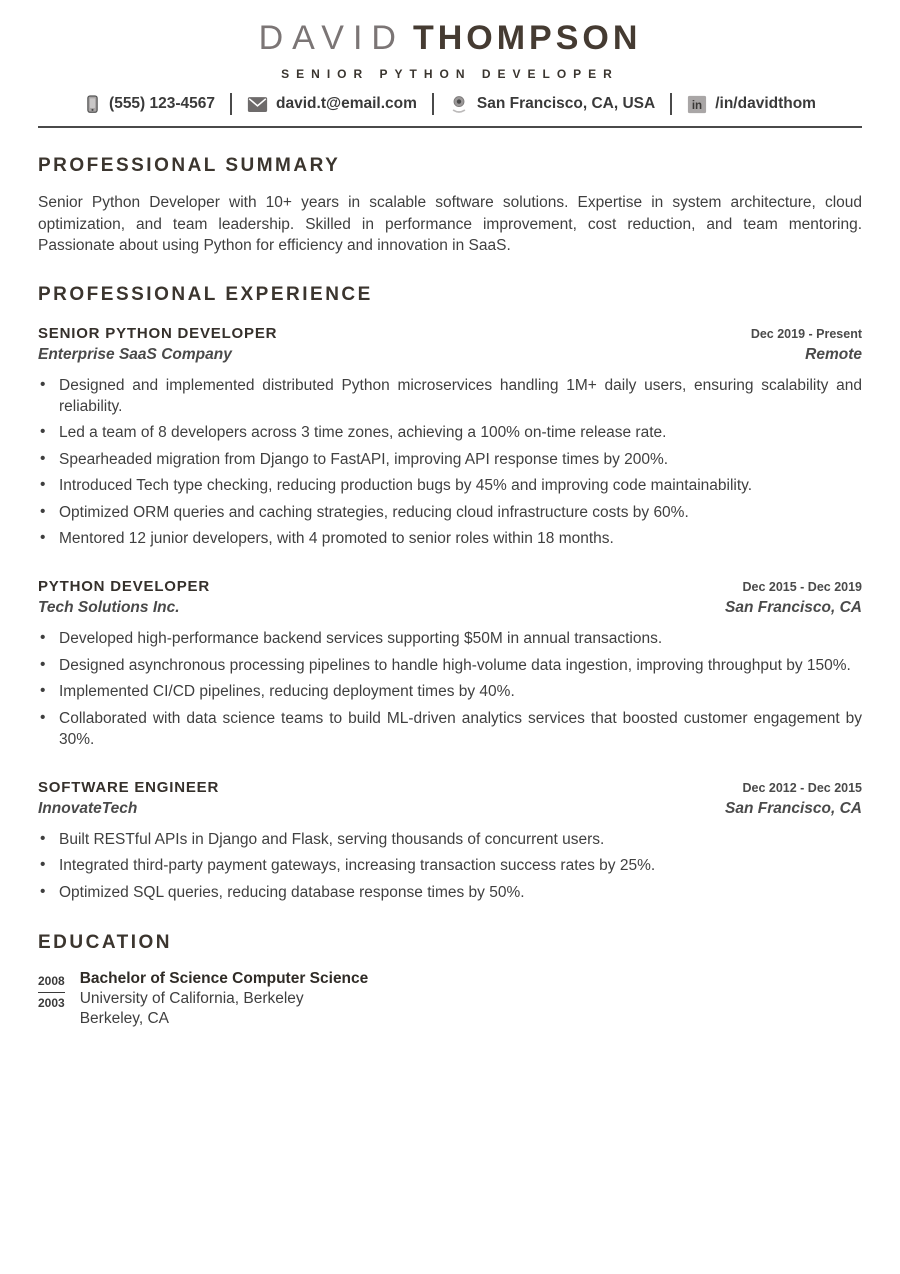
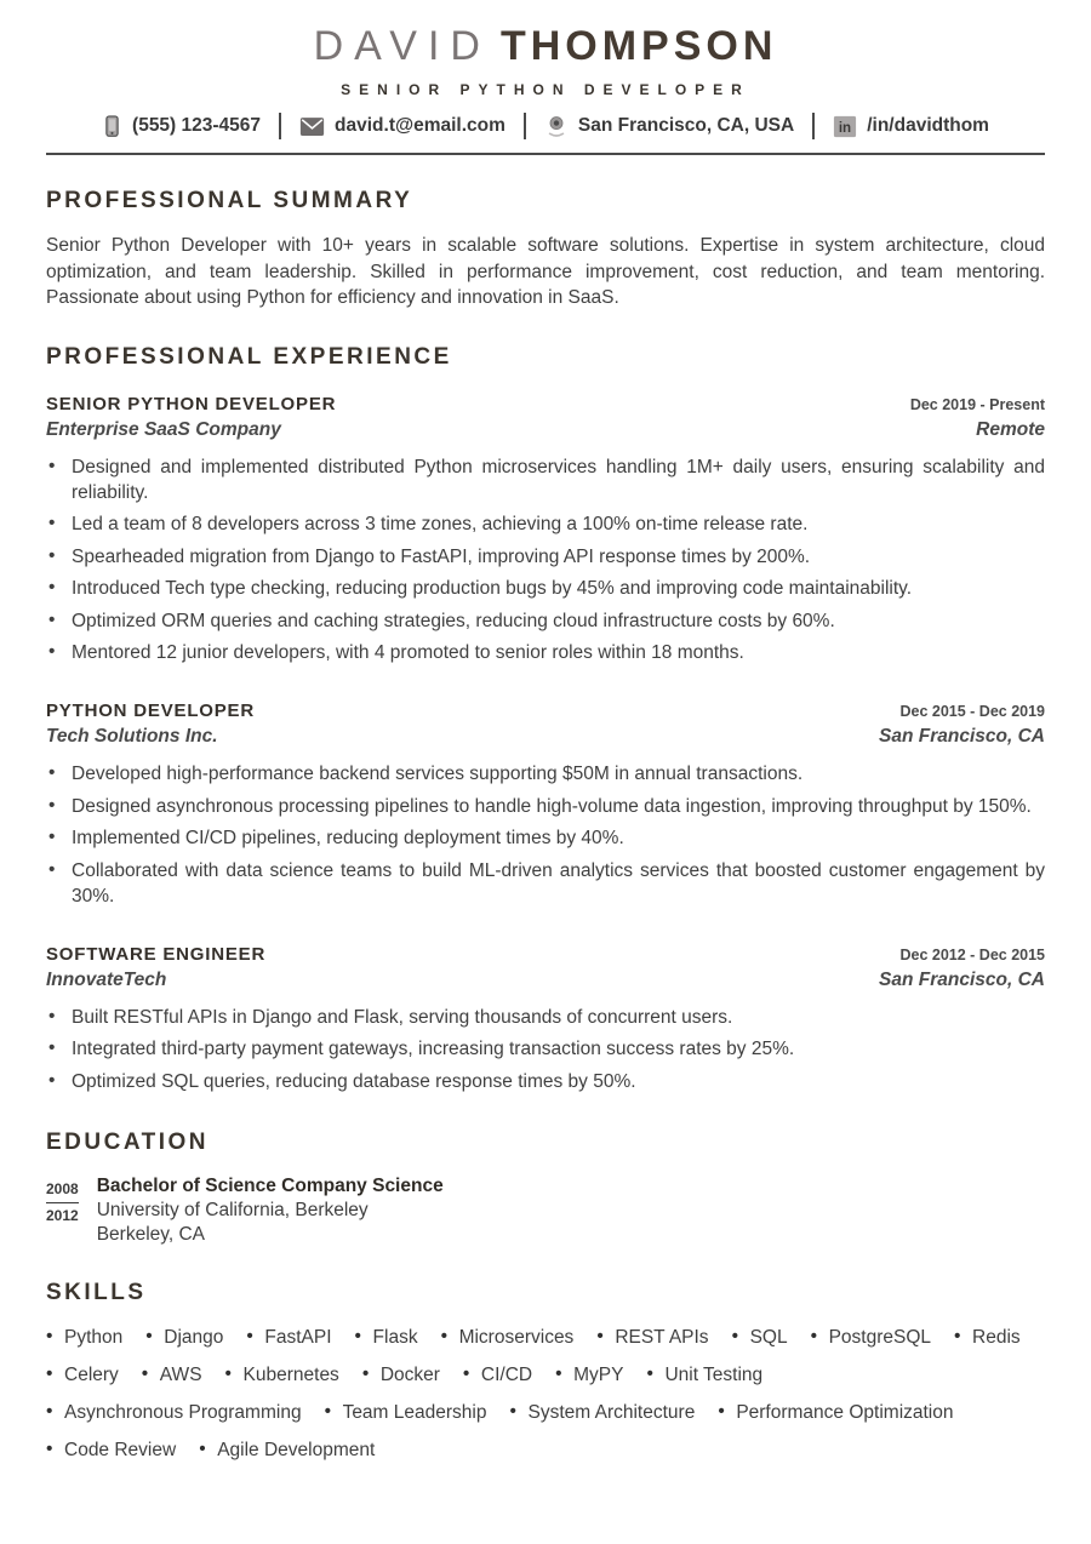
  DAVID THOMPSON
  SENIOR PYTHON DEVELOPER
  (555) 123-4567
  david.t@email.com
  San Francisco, CA, USA
  in
  /in/davidthom
  PROFESSIONAL SUMMARY
  Senior Python Developer with 10+ years in scalable software solutions. Expertise in system architecture, cloud optimization, and team leadership. Skilled in performance improvement, cost reduction, and team mentoring. Passionate about using Python for efficiency and innovation in SaaS.
  PROFESSIONAL EXPERIENCE
  SENIOR PYTHON DEVELOPER
  Dec 2019 - Present
  Enterprise SaaS Company
  Remote
  Designed and implemented distributed Python microservices handling 1M+ daily users, ensuring scalability and reliability.
  Led a team of 8 developers across 3 time zones, achieving a 100% on-time release rate.
  Spearheaded migration from Django to FastAPI, improving API response times by 200%.
  Introduced Tech type checking, reducing production bugs by 45% and improving code maintainability.
  Optimized ORM queries and caching strategies, reducing cloud infrastructure costs by 60%.
  Mentored 12 junior developers, with 4 promoted to senior roles within 18 months.
  PYTHON DEVELOPER
  Dec 2015 - Dec 2019
  Tech Solutions Inc.
  San Francisco, CA
  Developed high-performance backend services supporting $50M in annual transactions.
  Designed asynchronous processing pipelines to handle high-volume data ingestion, improving throughput by 150%.
  Implemented CI/CD pipelines, reducing deployment times by 40%.
  Collaborated with data science teams to build ML-driven analytics services that boosted customer engagement by 30%.
  SOFTWARE ENGINEER
  Dec 2012 - Dec 2015
  InnovateTech
  San Francisco, CA
  Built RESTful APIs in Django and Flask, serving thousands of concurrent users.
  Integrated third-party payment gateways, increasing transaction success rates by 25%.
  Optimized SQL queries, reducing database response times by 50%.
  EDUCATION
  2008
- 2003
+ 2012
- Bachelor of Science Computer Science
+ Bachelor of Science Company Science
  University of California, Berkeley
  Berkeley, CA
+ SKILLS
+ Python
+ Django
+ FastAPI
+ Flask
+ Microservices
+ REST APIs
+ SQL
+ PostgreSQL
+ Redis
+ Celery
+ AWS
+ Kubernetes
+ Docker
+ CI/CD
+ MyPY
+ Unit Testing
+ Asynchronous Programming
+ Team Leadership
+ System Architecture
+ Performance Optimization
+ Code Review
+ Agile Development
